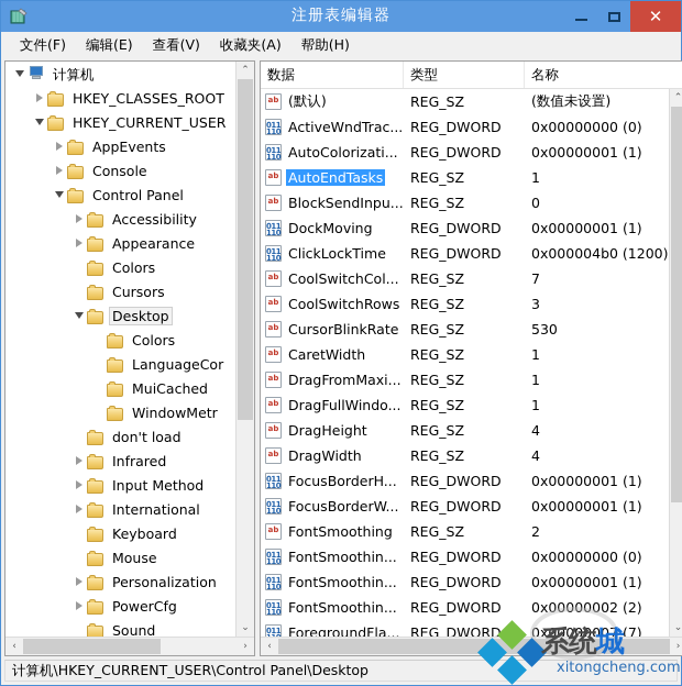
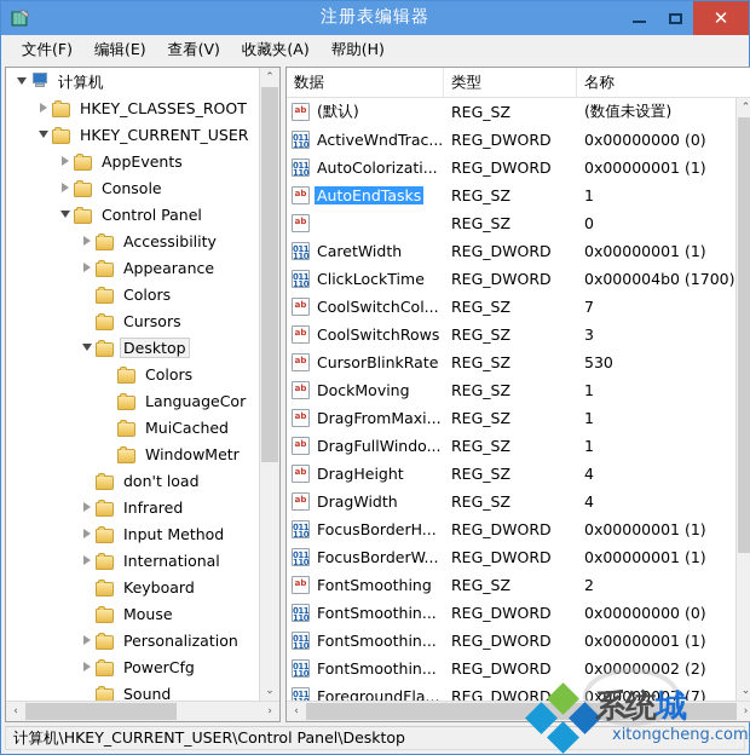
  注册表编辑器
  ✕
  文件(F)
  编辑(E)
  查看(V)
  收藏夹(A)
  帮助(H)
  计算机
  HKEY_CLASSES_ROOT
  HKEY_CURRENT_USER
  AppEvents
  Console
  Control Panel
  Accessibility
  Appearance
  Colors
  Cursors
  Desktop
  Colors
  LanguageCor
  MuiCached
  WindowMetr
  don't load
  Infrared
  Input Method
  International
  Keyboard
  Mouse
  Personalization
  PowerCfg
  Sound
  ⌃
  ⌄
  ‹
  ›
  数据
  类型
  名称
  ab
  (默认)
  REG_SZ
  (数值未设置)
  011
  110
  ActiveWndTrac...
  REG_DWORD
  0x00000000 (0)
  011
  110
  AutoColorizati...
  REG_DWORD
  0x00000001 (1)
  ab
  AutoEndTasks
  REG_SZ
  1
  ab
- BlockSendInpu...
  REG_SZ
  0
  011
  110
- DockMoving
+ CaretWidth
  REG_DWORD
  0x00000001 (1)
  011
  110
  ClickLockTime
  REG_DWORD
- 0x000004b0 (1200)
+ 0x000004b0 (1700)
  ab
  CoolSwitchCol...
  REG_SZ
  7
  ab
  CoolSwitchRows
  REG_SZ
  3
  ab
  CursorBlinkRate
  REG_SZ
  530
  ab
- CaretWidth
+ DockMoving
  REG_SZ
  1
  ab
  DragFromMaxi...
  REG_SZ
  1
  ab
  DragFullWindo...
  REG_SZ
  1
  ab
  DragHeight
  REG_SZ
  4
  ab
  DragWidth
  REG_SZ
  4
  011
  110
  FocusBorderH...
  REG_DWORD
  0x00000001 (1)
  011
  110
  FocusBorderW...
  REG_DWORD
  0x00000001 (1)
  ab
  FontSmoothing
  REG_SZ
  2
  011
  110
  FontSmoothin...
  REG_DWORD
  0x00000000 (0)
  011
  110
  FontSmoothin...
  REG_DWORD
  0x00000001 (1)
  011
  110
  FontSmoothin...
  REG_DWORD
  0x00000002 (2)
  011
  ForegroundFla...
  REG_DWORD
  0x00000007 (7)
  ⌃
  ⌄
  ‹
  ›
  计算机\HKEY_CURRENT_USER\Control Panel\Desktop
  系统城
  xitongcheng.com
